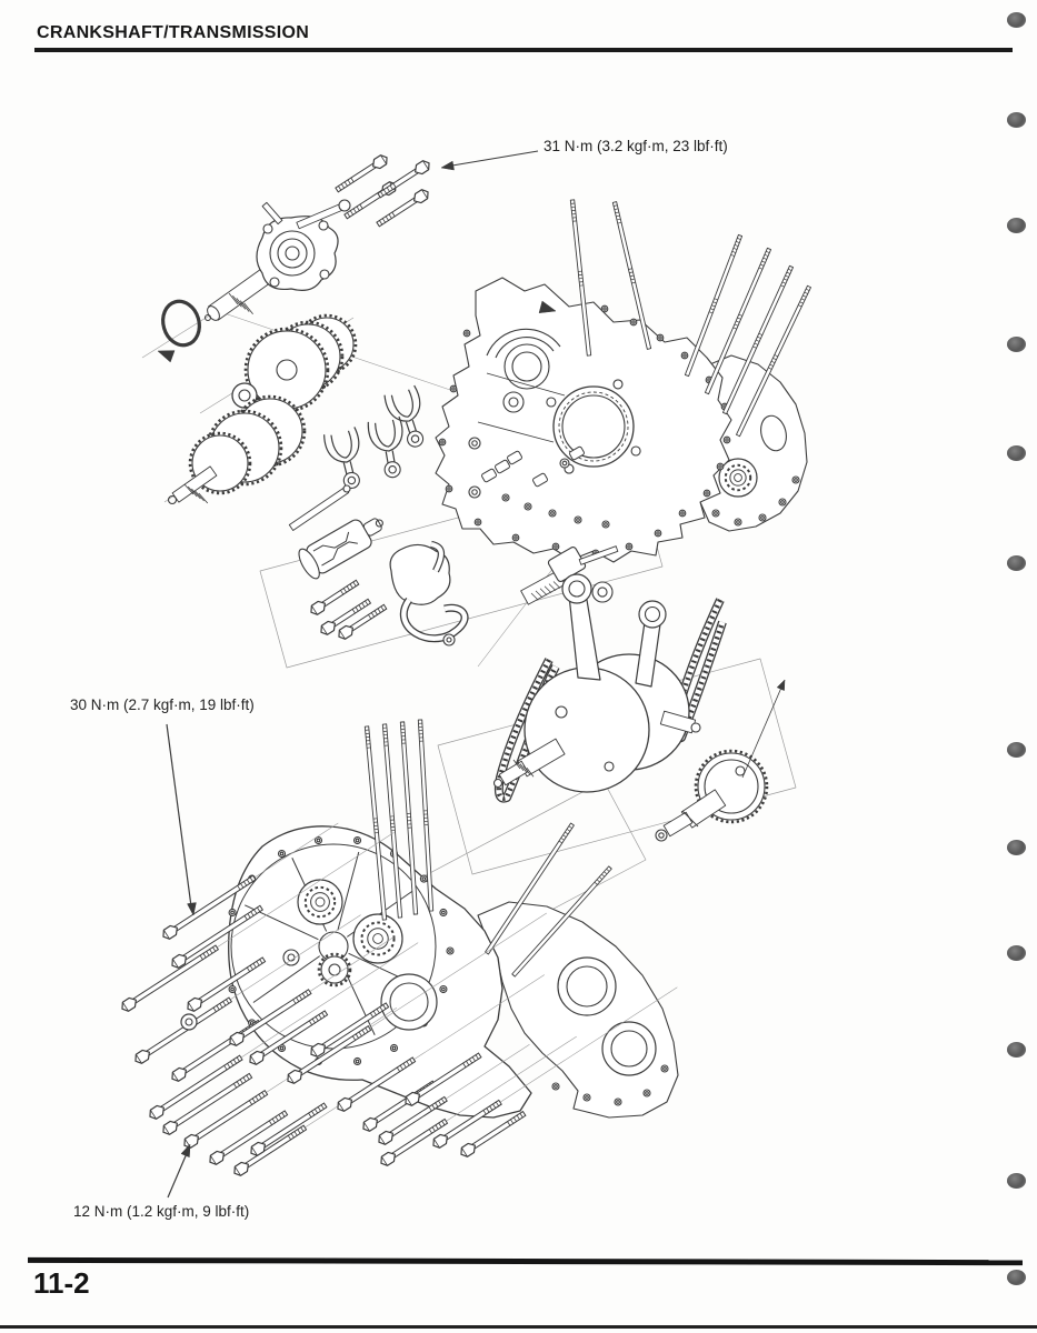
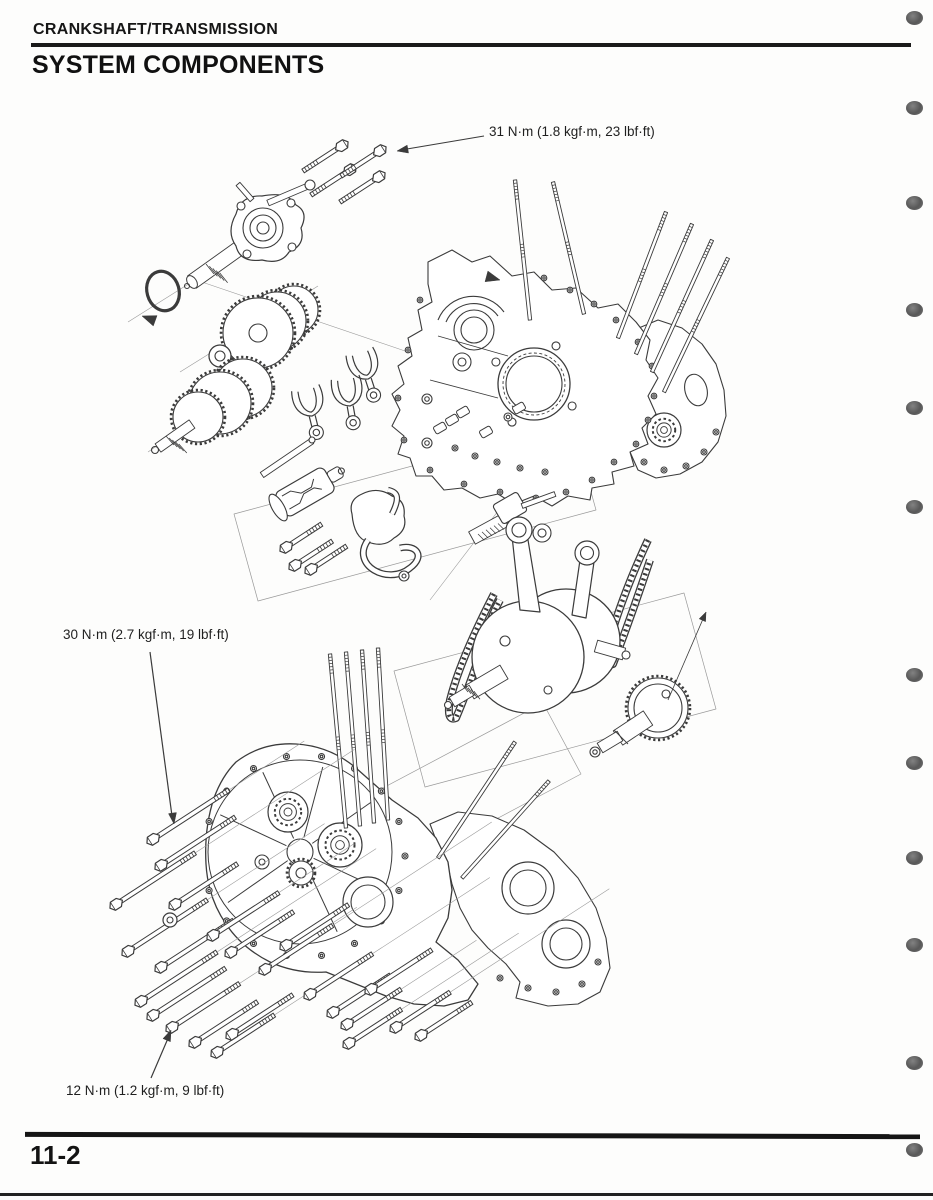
  CRANKSHAFT/TRANSMISSION
+ SYSTEM COMPONENTS
- 31 N·m (3.2 kgf·m, 23 lbf·ft)
+ 31 N·m (1.8 kgf·m, 23 lbf·ft)
  30 N·m (2.7 kgf·m, 19 lbf·ft)
  12 N·m (1.2 kgf·m, 9 lbf·ft)
  11-2
